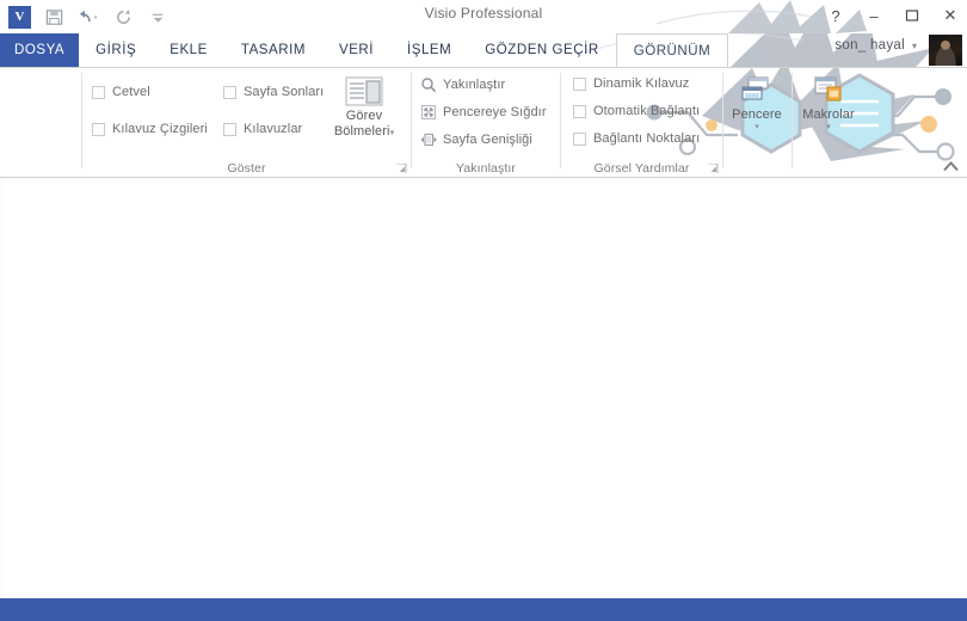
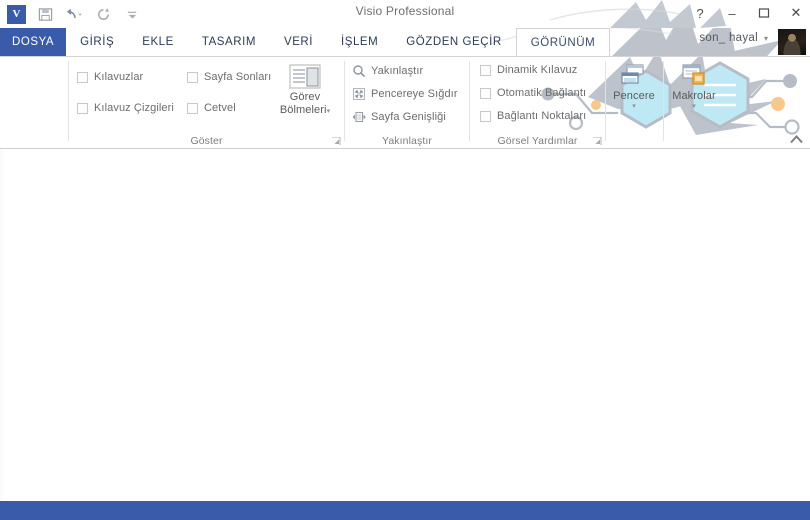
  V
  Visio Professional
  ?
  –
  ✕
  DOSYA
  GİRİŞ
  EKLE
  TASARIM
  VERİ
  İŞLEM
  GÖZDEN GEÇİR
  GÖRÜNÜM
  son_ hayal
  ▾
- Cetvel
+ Kılavuzlar
  Kılavuz Çizgileri
  Sayfa Sonları
- Kılavuzlar
+ Cetvel
  Görev
  Bölmeleri
  Göster
  Yakınlaştır
  Pencereye Sığdır
  Sayfa Genişliği
  Yakınlaştır
  Dinamik Kılavuz
  Otomatik Bağlantı
  Bağlantı Noktaları
  Görsel Yardımlar
  Pencere
  Makrolar
